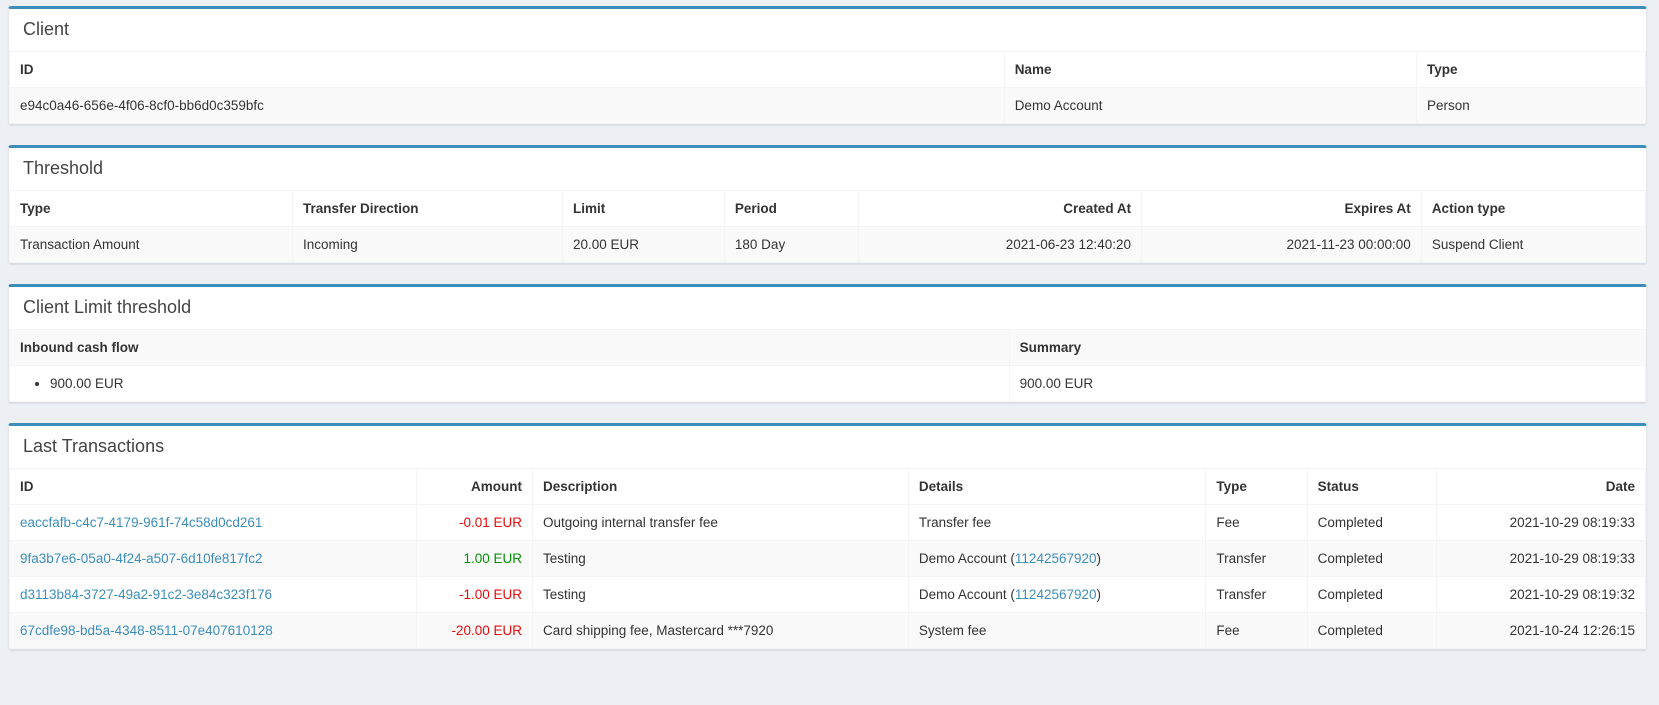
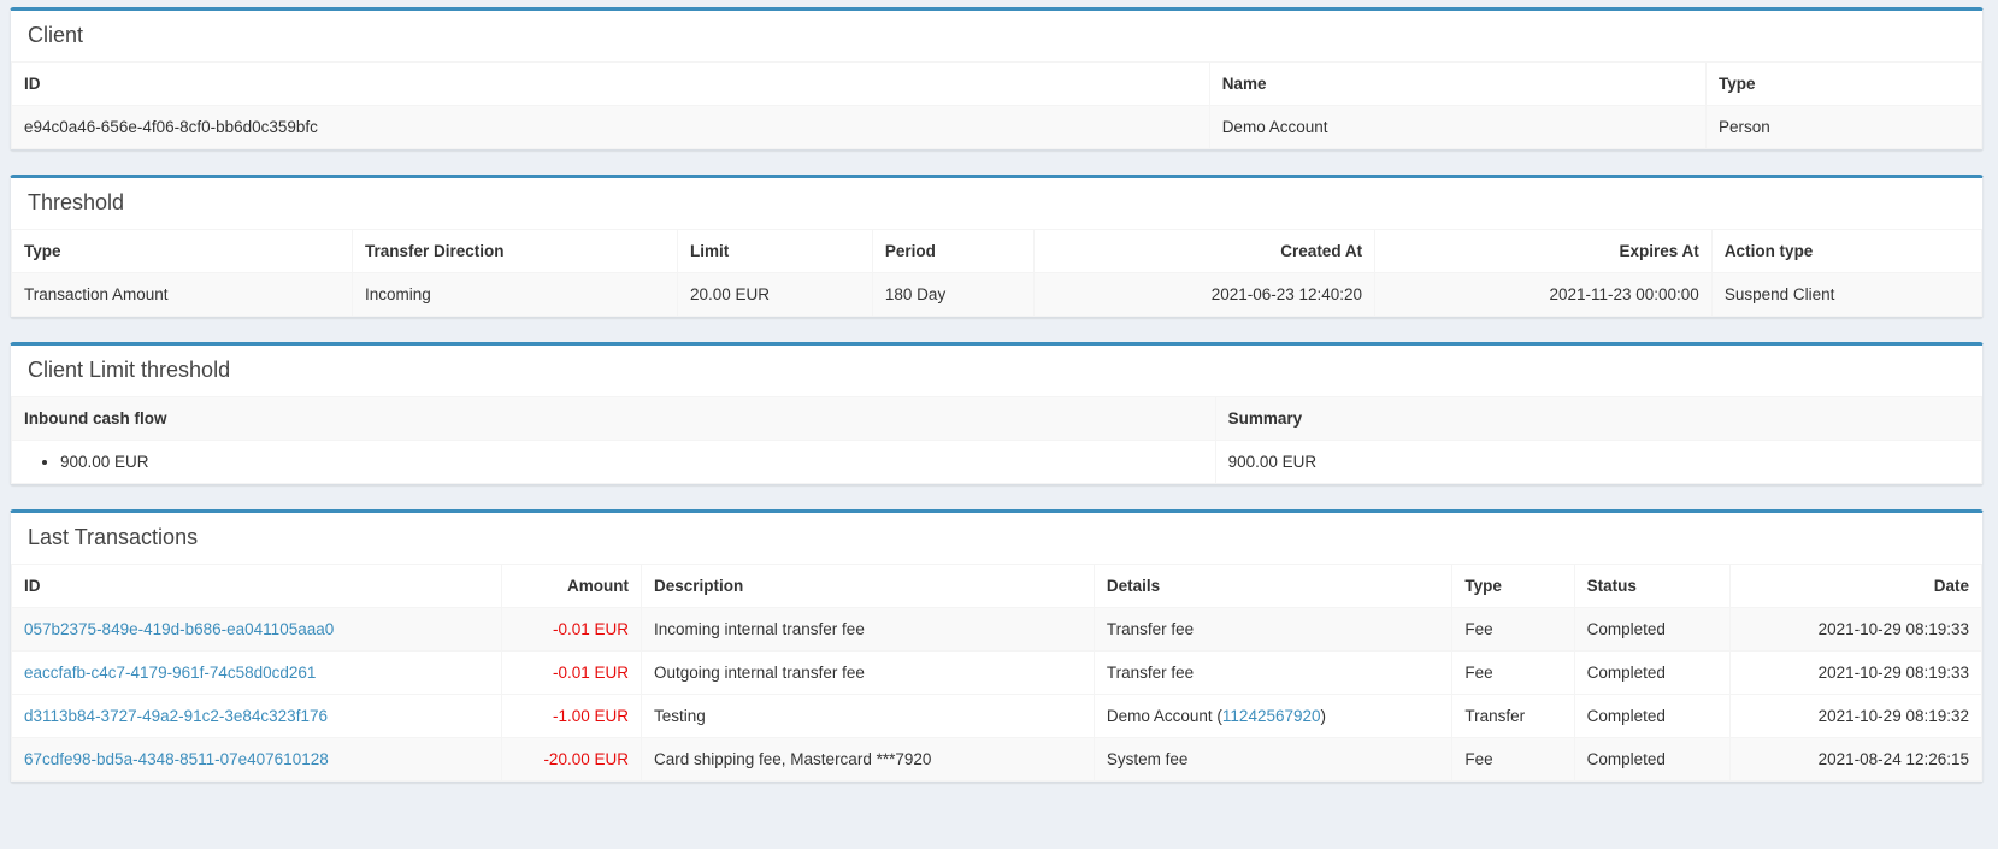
  Client
  ID	Name	Type
  e94c0a46-656e-4f06-8cf0-bb6d0c359bfc	Demo Account	Person
  Threshold
  Type	Transfer Direction	Limit	Period	Created At	Expires At	Action type
  Transaction Amount	Incoming	20.00 EUR	180 Day	2021-06-23 12:40:20	2021-11-23 00:00:00	Suspend Client
  Client Limit threshold
  Inbound cash flow	Summary
  900.00 EUR	900.00 EUR
  Last Transactions
  ID	Amount	Description	Details	Type	Status	Date
+ 057b2375-849e-419d-b686-ea041105aaa0	-0.01 EUR	Incoming internal transfer fee	Transfer fee	Fee	Completed	2021-10-29 08:19:33
  eaccfafb-c4c7-4179-961f-74c58d0cd261	-0.01 EUR	Outgoing internal transfer fee	Transfer fee	Fee	Completed	2021-10-29 08:19:33
- 9fa3b7e6-05a0-4f24-a507-6d10fe817fc2	1.00 EUR	Testing	Demo Account (11242567920)	Transfer	Completed	2021-10-29 08:19:33
  d3113b84-3727-49a2-91c2-3e84c323f176	-1.00 EUR	Testing	Demo Account (11242567920)	Transfer	Completed	2021-10-29 08:19:32
- 67cdfe98-bd5a-4348-8511-07e407610128	-20.00 EUR	Card shipping fee, Mastercard ***7920	System fee	Fee	Completed	2021-10-24 12:26:15
+ 67cdfe98-bd5a-4348-8511-07e407610128	-20.00 EUR	Card shipping fee, Mastercard ***7920	System fee	Fee	Completed	2021-08-24 12:26:15
